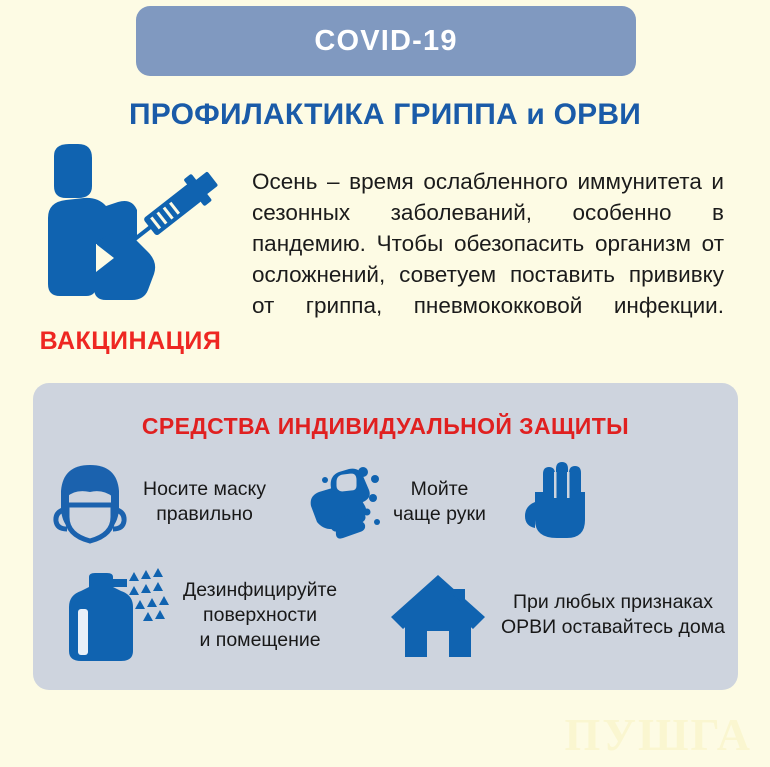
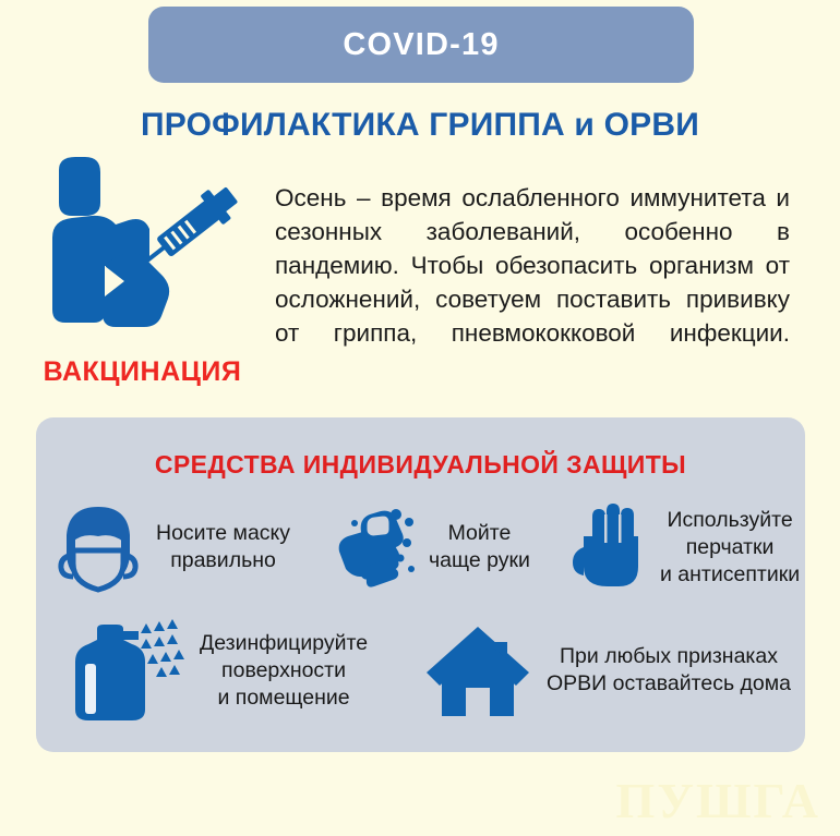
  COVID-19
  ПРОФИЛАКТИКА ГРИППА и ОРВИ
  ВАКЦИНАЦИЯ
  Осень – время ослабленного иммунитета и сезонных заболеваний, особенно в пандемию. Чтобы обезопасить организм от осложнений, советуем поставить прививку от гриппа, пневмококковой инфекции.
  СРЕДСТВА ИНДИВИДУАЛЬНОЙ ЗАЩИТЫ
  Носите маску
  правильно
  Мойте
  чаще руки
+ Используйте
+ перчатки
+ и антисептики
  Дезинфицируйте
  поверхности
  и помещение
  При любых признаках
  ОРВИ оставайтесь дома
